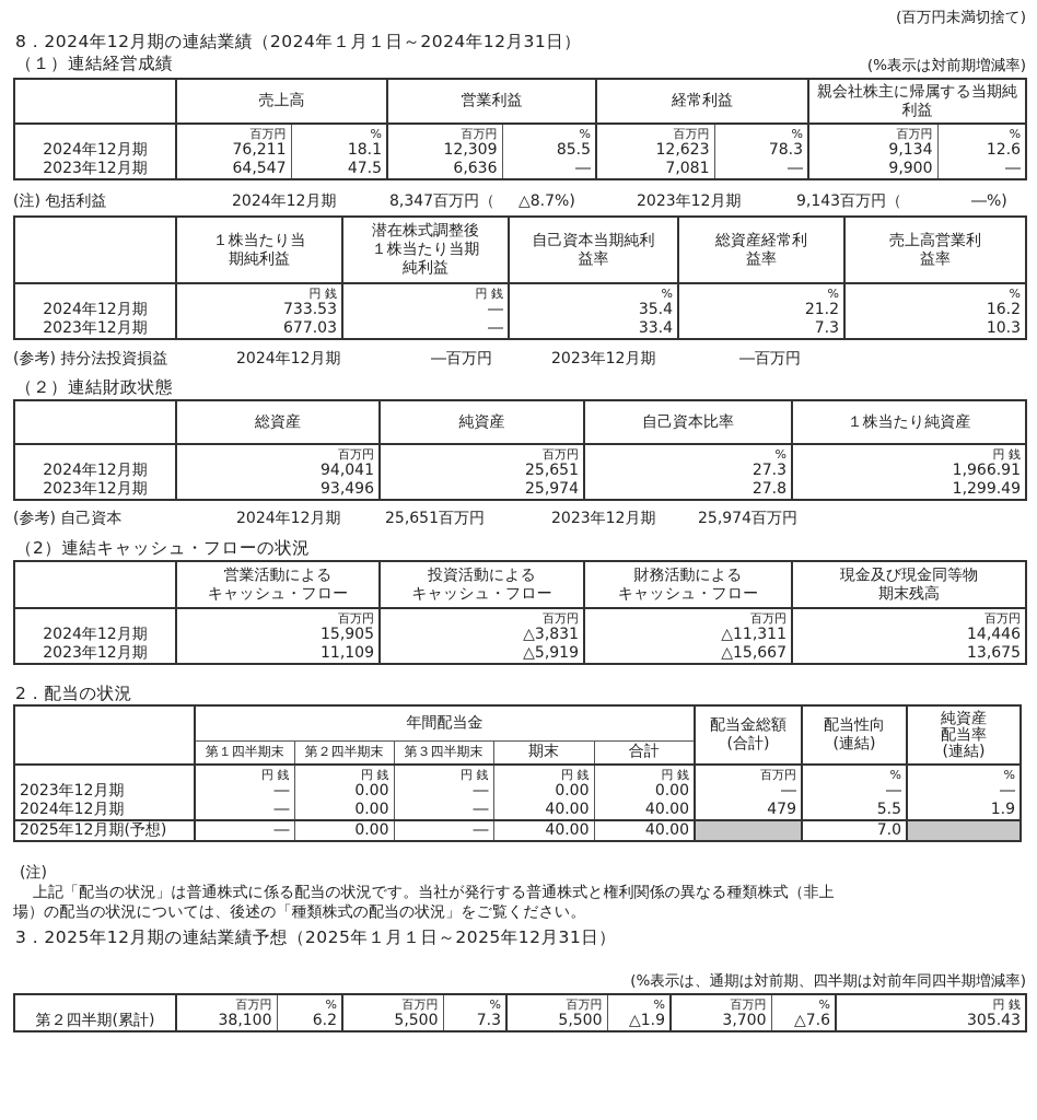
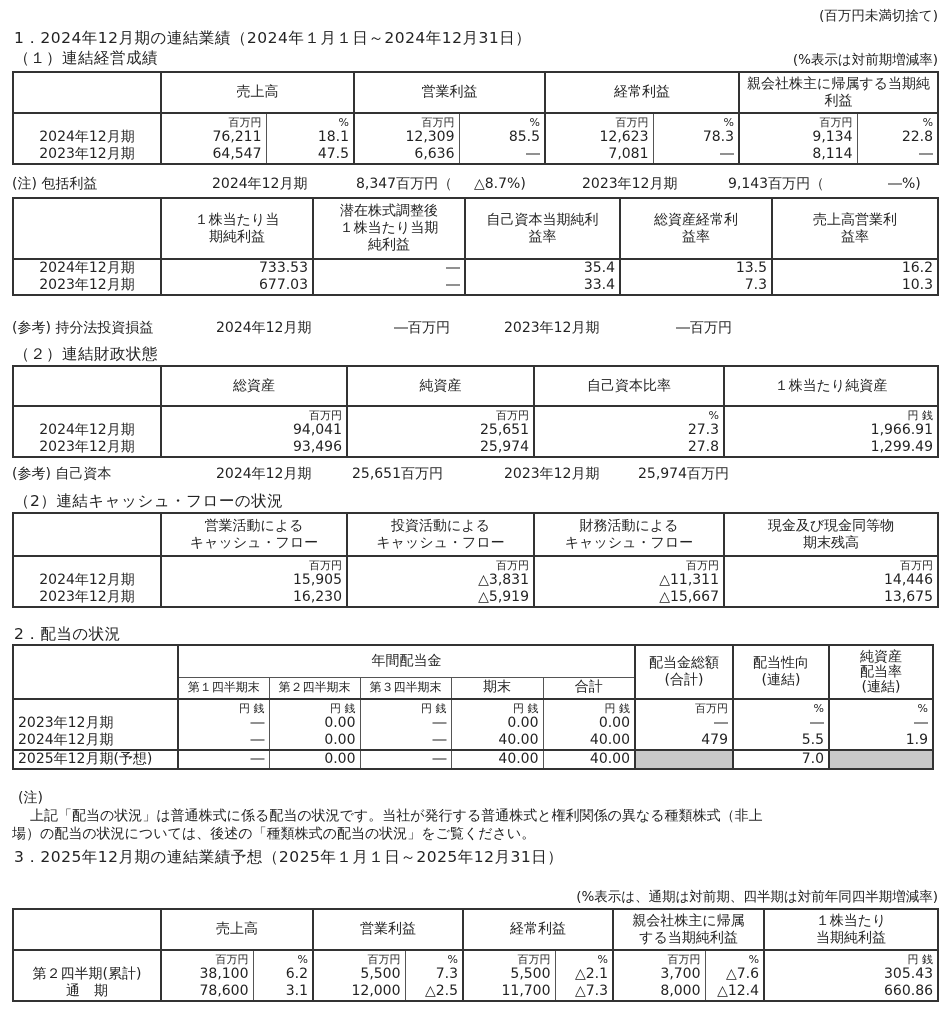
  (百万円未満切捨て)
- 8．2024年12月期の連結業績（2024年１月１日～2024年12月31日）
+ 1．2024年12月期の連結業績（2024年１月１日～2024年12月31日）
  （１）連結経営成績
  (%表示は対前期増減率)
  	売上高	営業利益	経常利益	親会社株主に帰属する当期純利益
  	百万円	%	百万円	%	百万円	%	百万円	%
- 2024年12月期	76,211	18.1	12,309	85.5	12,623	78.3	9,134	12.6
+ 2024年12月期	76,211	18.1	12,309	85.5	12,623	78.3	9,134	22.8
- 2023年12月期	64,547	47.5	6,636	―	7,081	―	9,900	―
+ 2023年12月期	64,547	47.5	6,636	―	7,081	―	8,114	―
  (注) 包括利益
  2024年12月期
  8,347百万円（
  △8.7%)
  2023年12月期
  9,143百万円（
  ―%)
  	１株当たり当期純利益	潜在株式調整後１株当たり当期純利益	自己資本当期純利益率	総資産経常利益率	売上高営業利益率
- 	円 銭	円 銭	%	%	%
- 2024年12月期	733.53	―	35.4	21.2	16.2
+ 2024年12月期	733.53	―	35.4	13.5	16.2
  2023年12月期	677.03	―	33.4	7.3	10.3
  (参考) 持分法投資損益
  2024年12月期
  ―百万円
  2023年12月期
  ―百万円
  （２）連結財政状態
  	総資産	純資産	自己資本比率	１株当たり純資産
  	百万円	百万円	%	円 銭
  2024年12月期	94,041	25,651	27.3	1,966.91
  2023年12月期	93,496	25,974	27.8	1,299.49
  (参考) 自己資本
  2024年12月期
  25,651百万円
  2023年12月期
  25,974百万円
  （2）連結キャッシュ・フローの状況
  	営業活動によるキャッシュ・フロー	投資活動によるキャッシュ・フロー	財務活動によるキャッシュ・フロー	現金及び現金同等物期末残高
  	百万円	百万円	百万円	百万円
  2024年12月期	15,905	△3,831	△11,311	14,446
- 2023年12月期	11,109	△5,919	△15,667	13,675
+ 2023年12月期	16,230	△5,919	△15,667	13,675
  2．配当の状況
  	年間配当金	配当金総額(合計)	配当性向(連結)	純資産配当率(連結)
  第１四半期末	第２四半期末	第３四半期末	期末	合計
  	円 銭	円 銭	円 銭	円 銭	円 銭	百万円	%	%
  2023年12月期	―	0.00	―	0.00	0.00	―	―	―
  2024年12月期	―	0.00	―	40.00	40.00	479	5.5	1.9
  2025年12月期(予想)	―	0.00	―	40.00	40.00		7.0
  (注)
  上記「配当の状況」は普通株式に係る配当の状況です。当社が発行する普通株式と権利関係の異なる種類株式（非上
  場）の配当の状況については、後述の「種類株式の配当の状況」をご覧ください。
  3．2025年12月期の連結業績予想（2025年１月１日～2025年12月31日）
  (%表示は、通期は対前期、四半期は対前年同四半期増減率)
+ 	売上高	営業利益	経常利益	親会社株主に帰属する当期純利益	１株当たり当期純利益
  	百万円	%	百万円	%	百万円	%	百万円	%	円 銭
- 第２四半期(累計)	38,100	6.2	5,500	7.3	5,500	△1.9	3,700	△7.6	305.43
+ 第２四半期(累計)	38,100	6.2	5,500	7.3	5,500	△2.1	3,700	△7.6	305.43
+ 通 期	78,600	3.1	12,000	△2.5	11,700	△7.3	8,000	△12.4	660.86
